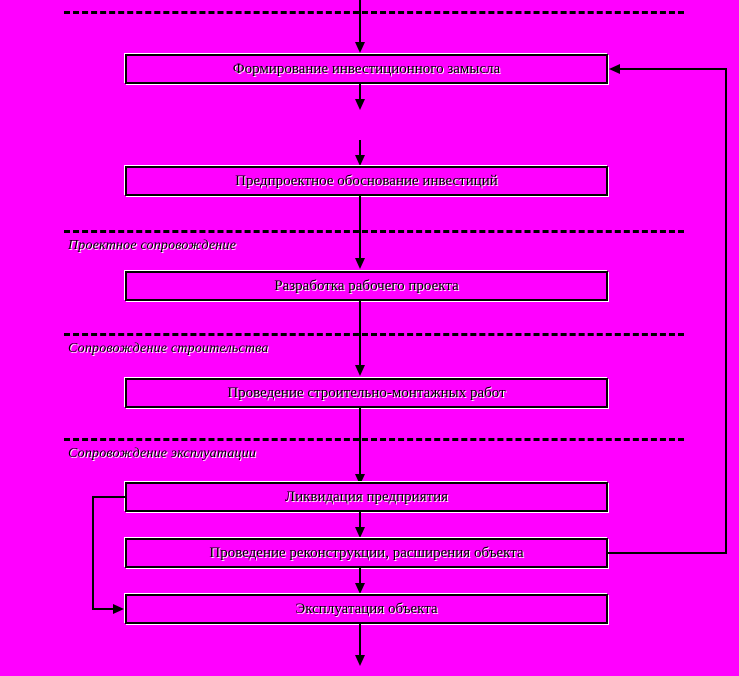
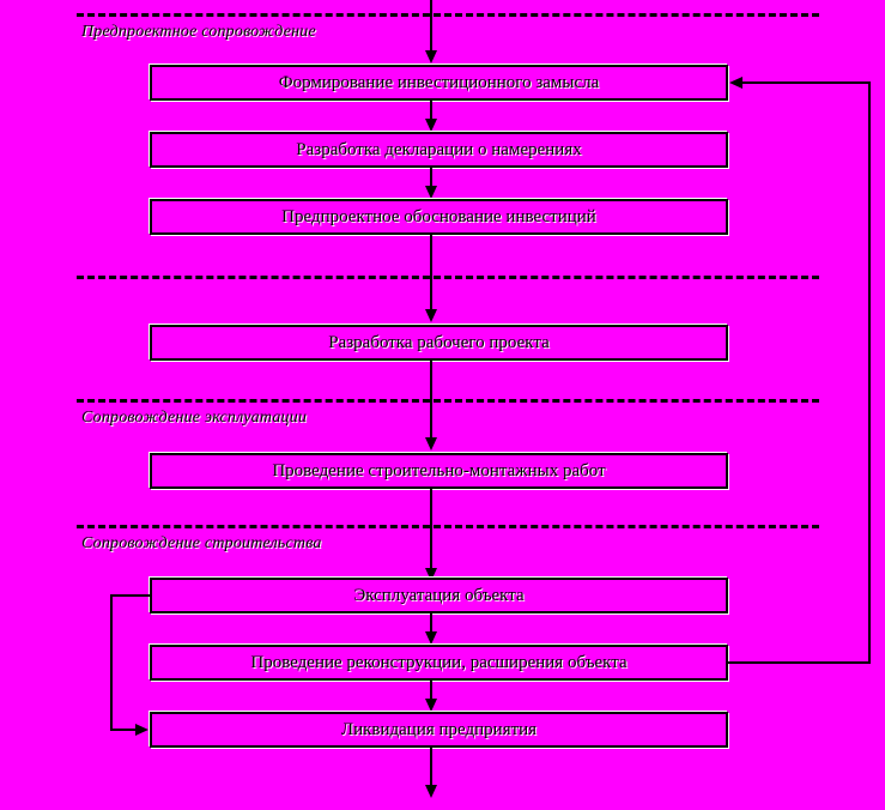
+ Предпроектное сопровождение
  Формирование инвестиционного замысла
+ Разработка декларации о намерениях
  Предпроектное обоснование инвестиций
- Проектное сопровождение
  Разработка рабочего проекта
- Сопровождение строительства
+ Сопровождение эксплуатации
  Проведение строительно-монтажных работ
- Сопровождение эксплуатации
+ Сопровождение строительства
- Ликвидация предприятия
+ Эксплуатация объекта
  Проведение реконструкции, расширения объекта
- Эксплуатация объекта
+ Ликвидация предприятия
